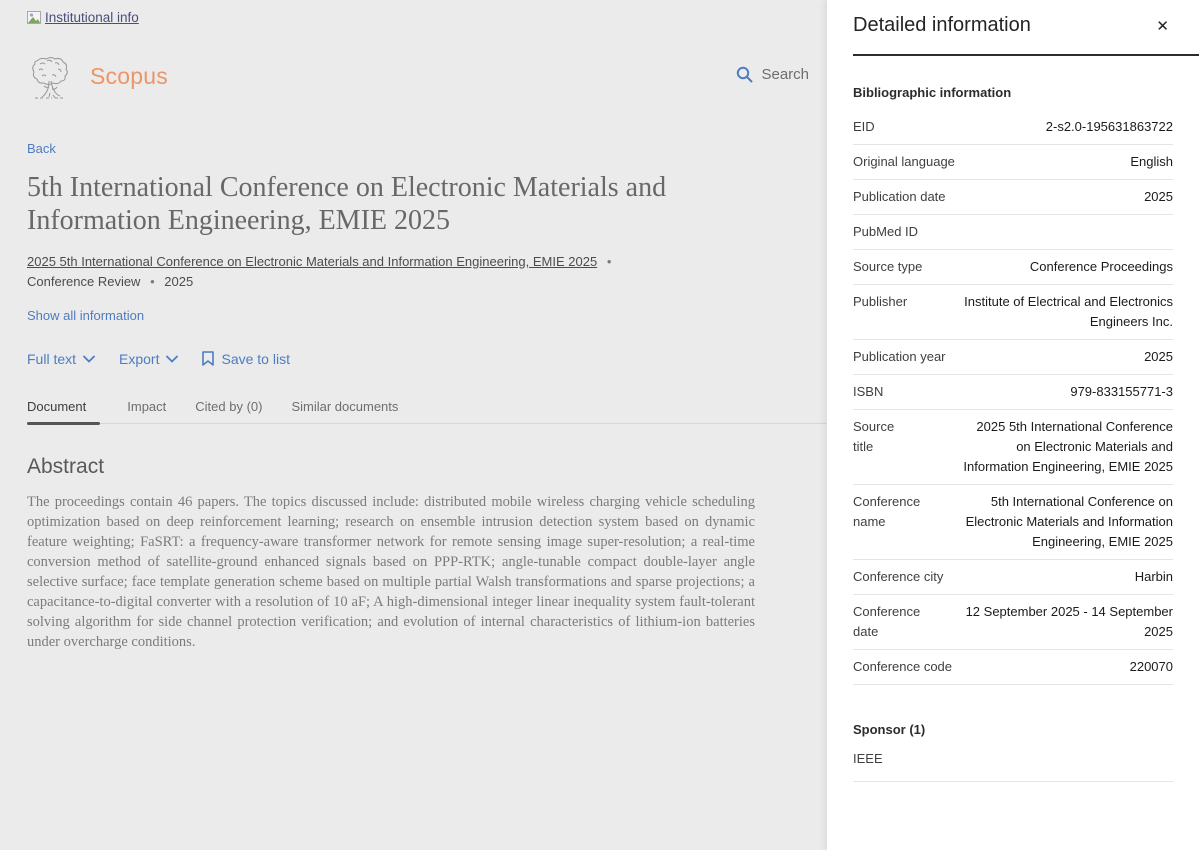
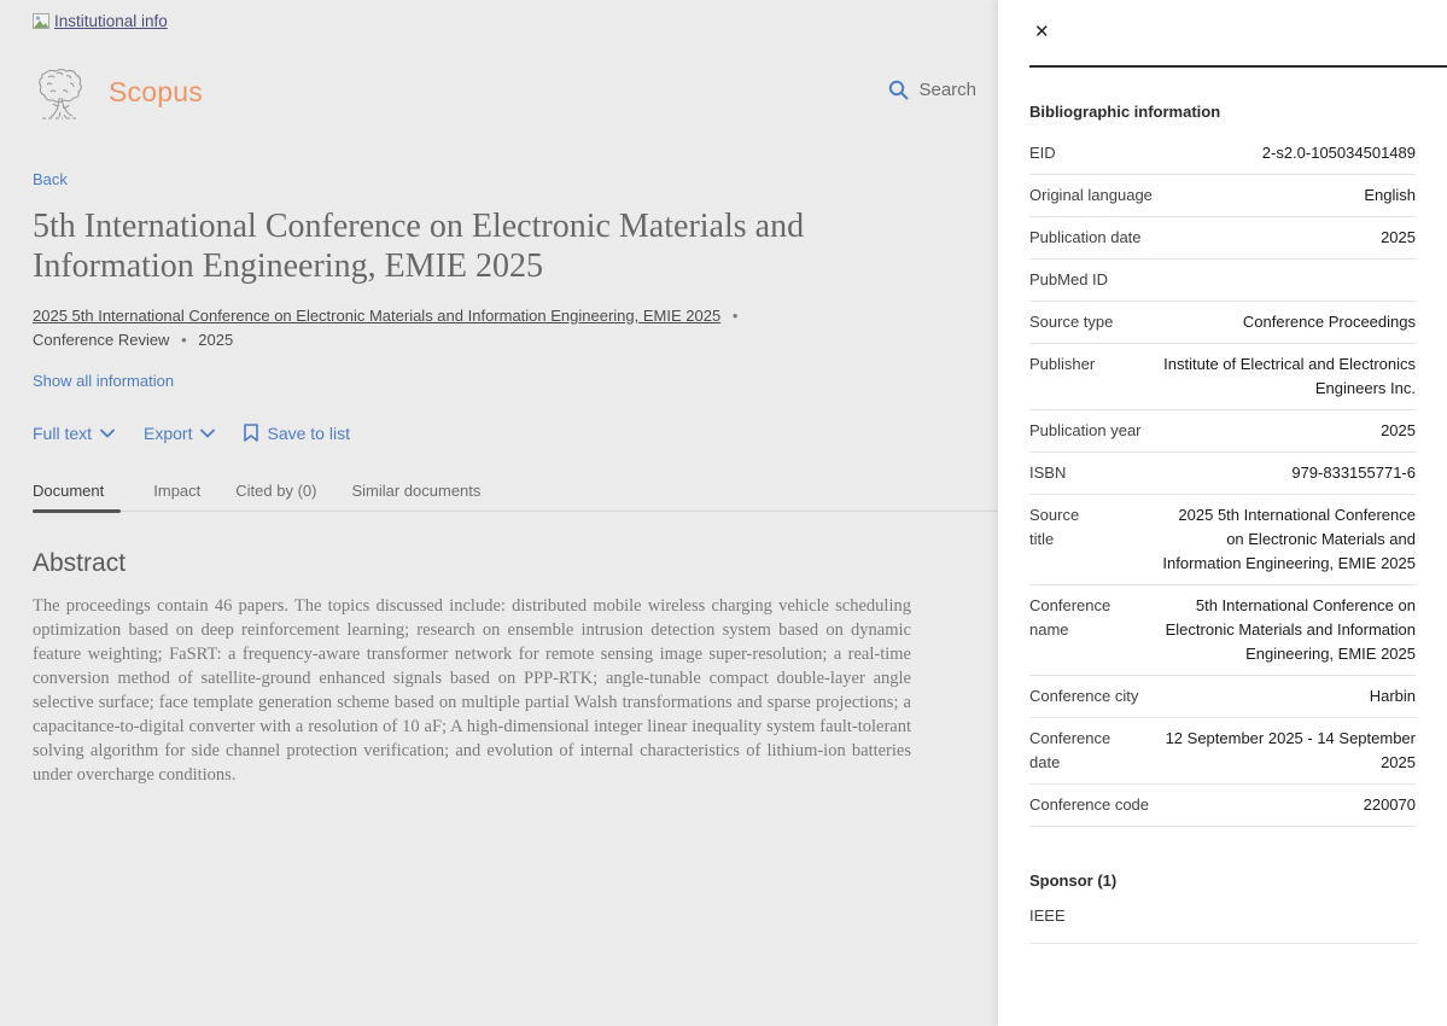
  Institutional info
  Scopus
  Search
  Back
  5th International Conference on Electronic Materials and Information Engineering, EMIE 2025
  2025 5th International Conference on Electronic Materials and Information Engineering, EMIE 2025 • Conference Review • 2025
  Show all information
  Full text
  Export
  Save to list
  Document
  Impact
  Cited by (0)
  Similar documents
  Abstract
  The proceedings contain 46 papers. The topics discussed include: distributed mobile wireless charging vehicle scheduling optimization based on deep reinforcement learning; research on ensemble intrusion detection system based on dynamic feature weighting; FaSRT: a frequency-aware transformer network for remote sensing image super-resolution; a real-time conversion method of satellite-ground enhanced signals based on PPP-RTK; angle-tunable compact double-layer angle selective surface; face template generation scheme based on multiple partial Walsh transformations and sparse projections; a capacitance-to-digital converter with a resolution of 10 aF; A high-dimensional integer linear inequality system fault-tolerant solving algorithm for side channel protection verification; and evolution of internal characteristics of lithium-ion batteries under overcharge conditions.
- Detailed information
  ✕
  Bibliographic information
  EID
- 2-s2.0-195631863722
+ 2-s2.0-105034501489
  Original language
  English
  Publication date
  2025
  PubMed ID
  Source type
  Conference Proceedings
  Publisher
  Institute of Electrical and Electronics Engineers Inc.
  Publication year
  2025
  ISBN
- 979-833155771-3
+ 979-833155771-6
  Source
  title
  2025 5th International Conference on Electronic Materials and Information Engineering, EMIE 2025
  Conference
  name
  5th International Conference on Electronic Materials and Information Engineering, EMIE 2025
  Conference city
  Harbin
  Conference
  date
  12 September 2025 - 14 September 2025
  Conference code
  220070
  Sponsor (1)
  IEEE
